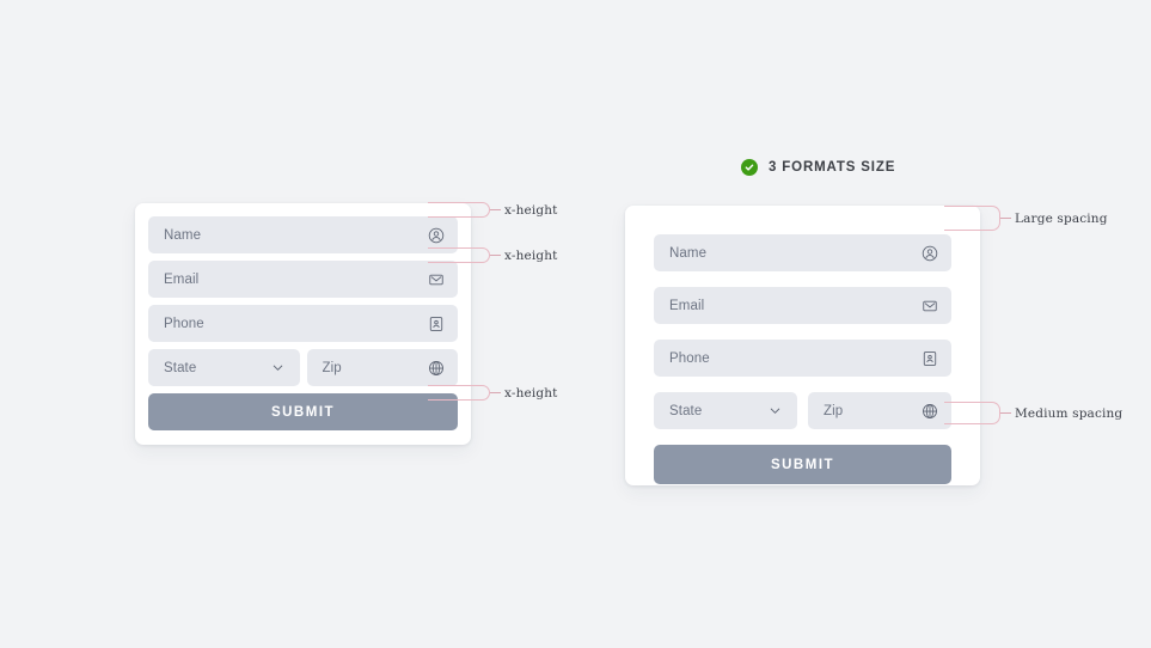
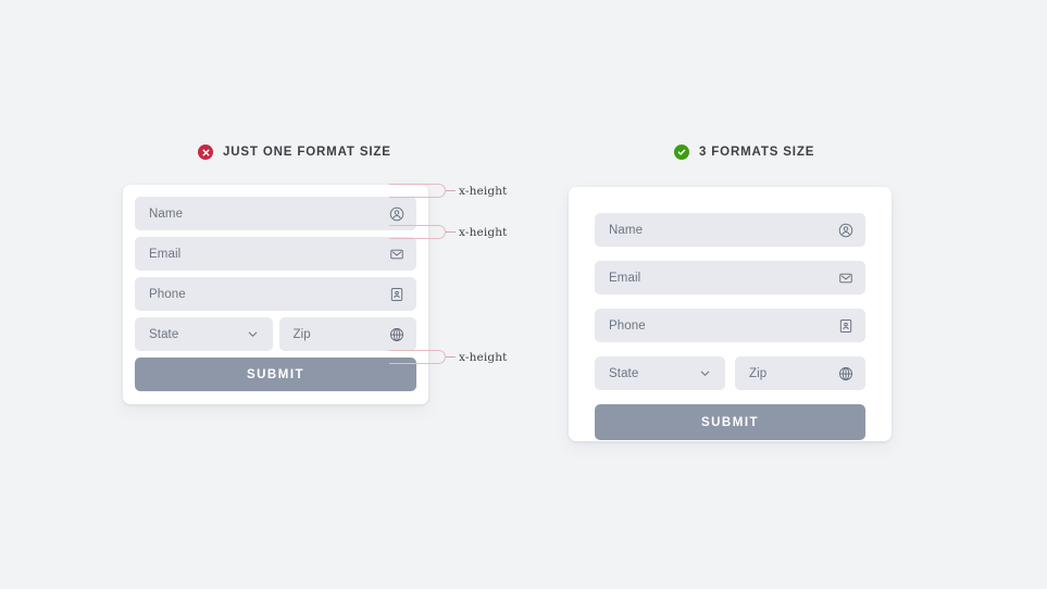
+ JUST ONE FORMAT SIZE
  3 FORMATS SIZE
  Name
  Email
  Phone
  State
  Zip
  SUBMIT
  Name
  Email
  Phone
  State
  Zip
  SUBMIT
  x-height
  x-height
  x-height
- Large spacing
- Medium spacing
